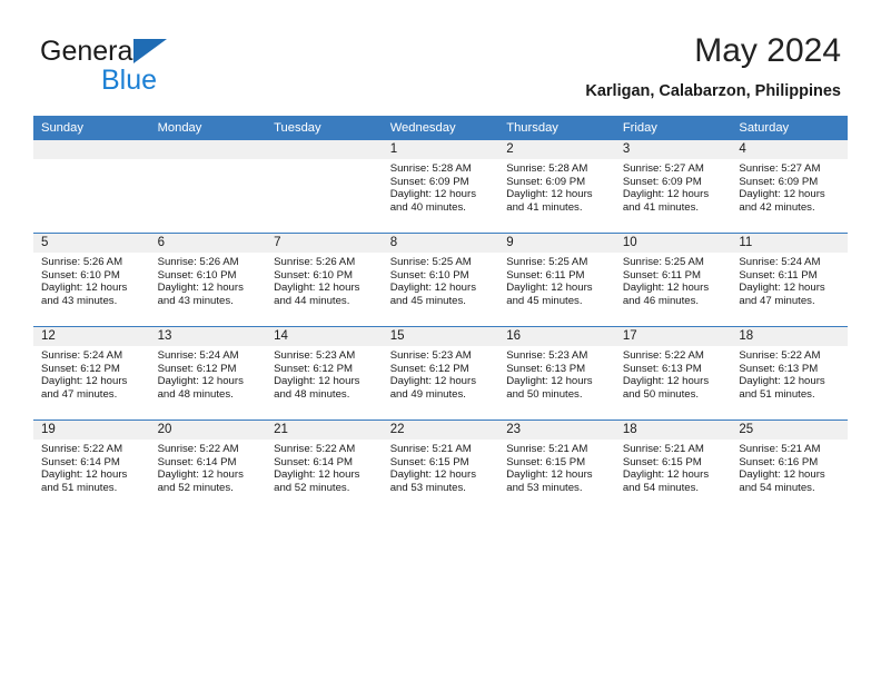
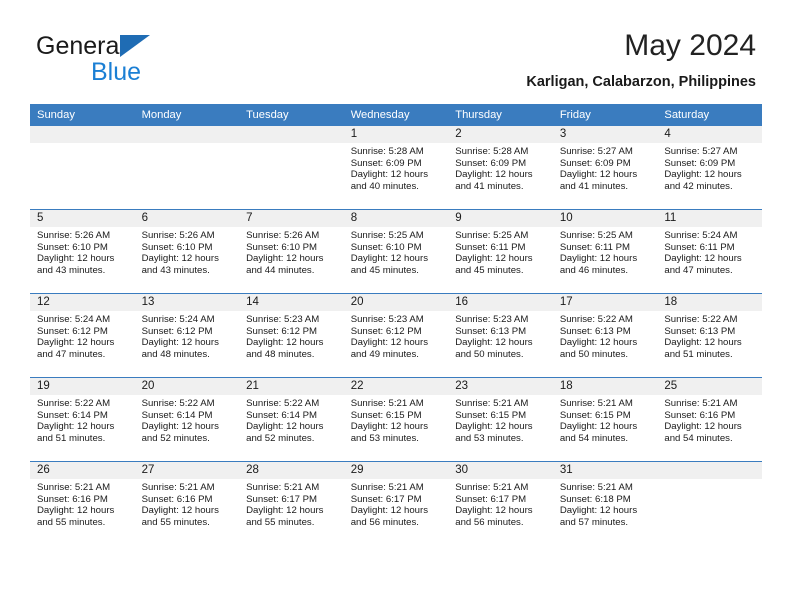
  General
  Blue
  May 2024
  Karligan, Calabarzon, Philippines
  Sunday	Monday	Tuesday	Wednesday	Thursday	Friday	Saturday
  			1Sunrise: 5:28 AMSunset: 6:09 PMDaylight: 12 hoursand 40 minutes.	2Sunrise: 5:28 AMSunset: 6:09 PMDaylight: 12 hoursand 41 minutes.	3Sunrise: 5:27 AMSunset: 6:09 PMDaylight: 12 hoursand 41 minutes.	4Sunrise: 5:27 AMSunset: 6:09 PMDaylight: 12 hoursand 42 minutes.
  5Sunrise: 5:26 AMSunset: 6:10 PMDaylight: 12 hoursand 43 minutes.	6Sunrise: 5:26 AMSunset: 6:10 PMDaylight: 12 hoursand 43 minutes.	7Sunrise: 5:26 AMSunset: 6:10 PMDaylight: 12 hoursand 44 minutes.	8Sunrise: 5:25 AMSunset: 6:10 PMDaylight: 12 hoursand 45 minutes.	9Sunrise: 5:25 AMSunset: 6:11 PMDaylight: 12 hoursand 45 minutes.	10Sunrise: 5:25 AMSunset: 6:11 PMDaylight: 12 hoursand 46 minutes.	11Sunrise: 5:24 AMSunset: 6:11 PMDaylight: 12 hoursand 47 minutes.
- 12Sunrise: 5:24 AMSunset: 6:12 PMDaylight: 12 hoursand 47 minutes.	13Sunrise: 5:24 AMSunset: 6:12 PMDaylight: 12 hoursand 48 minutes.	14Sunrise: 5:23 AMSunset: 6:12 PMDaylight: 12 hoursand 48 minutes.	15Sunrise: 5:23 AMSunset: 6:12 PMDaylight: 12 hoursand 49 minutes.	16Sunrise: 5:23 AMSunset: 6:13 PMDaylight: 12 hoursand 50 minutes.	17Sunrise: 5:22 AMSunset: 6:13 PMDaylight: 12 hoursand 50 minutes.	18Sunrise: 5:22 AMSunset: 6:13 PMDaylight: 12 hoursand 51 minutes.
+ 12Sunrise: 5:24 AMSunset: 6:12 PMDaylight: 12 hoursand 47 minutes.	13Sunrise: 5:24 AMSunset: 6:12 PMDaylight: 12 hoursand 48 minutes.	14Sunrise: 5:23 AMSunset: 6:12 PMDaylight: 12 hoursand 48 minutes.	20Sunrise: 5:23 AMSunset: 6:12 PMDaylight: 12 hoursand 49 minutes.	16Sunrise: 5:23 AMSunset: 6:13 PMDaylight: 12 hoursand 50 minutes.	17Sunrise: 5:22 AMSunset: 6:13 PMDaylight: 12 hoursand 50 minutes.	18Sunrise: 5:22 AMSunset: 6:13 PMDaylight: 12 hoursand 51 minutes.
  19Sunrise: 5:22 AMSunset: 6:14 PMDaylight: 12 hoursand 51 minutes.	20Sunrise: 5:22 AMSunset: 6:14 PMDaylight: 12 hoursand 52 minutes.	21Sunrise: 5:22 AMSunset: 6:14 PMDaylight: 12 hoursand 52 minutes.	22Sunrise: 5:21 AMSunset: 6:15 PMDaylight: 12 hoursand 53 minutes.	23Sunrise: 5:21 AMSunset: 6:15 PMDaylight: 12 hoursand 53 minutes.	18Sunrise: 5:21 AMSunset: 6:15 PMDaylight: 12 hoursand 54 minutes.	25Sunrise: 5:21 AMSunset: 6:16 PMDaylight: 12 hoursand 54 minutes.
+ 26Sunrise: 5:21 AMSunset: 6:16 PMDaylight: 12 hoursand 55 minutes.	27Sunrise: 5:21 AMSunset: 6:16 PMDaylight: 12 hoursand 55 minutes.	28Sunrise: 5:21 AMSunset: 6:17 PMDaylight: 12 hoursand 55 minutes.	29Sunrise: 5:21 AMSunset: 6:17 PMDaylight: 12 hoursand 56 minutes.	30Sunrise: 5:21 AMSunset: 6:17 PMDaylight: 12 hoursand 56 minutes.	31Sunrise: 5:21 AMSunset: 6:18 PMDaylight: 12 hoursand 57 minutes.
